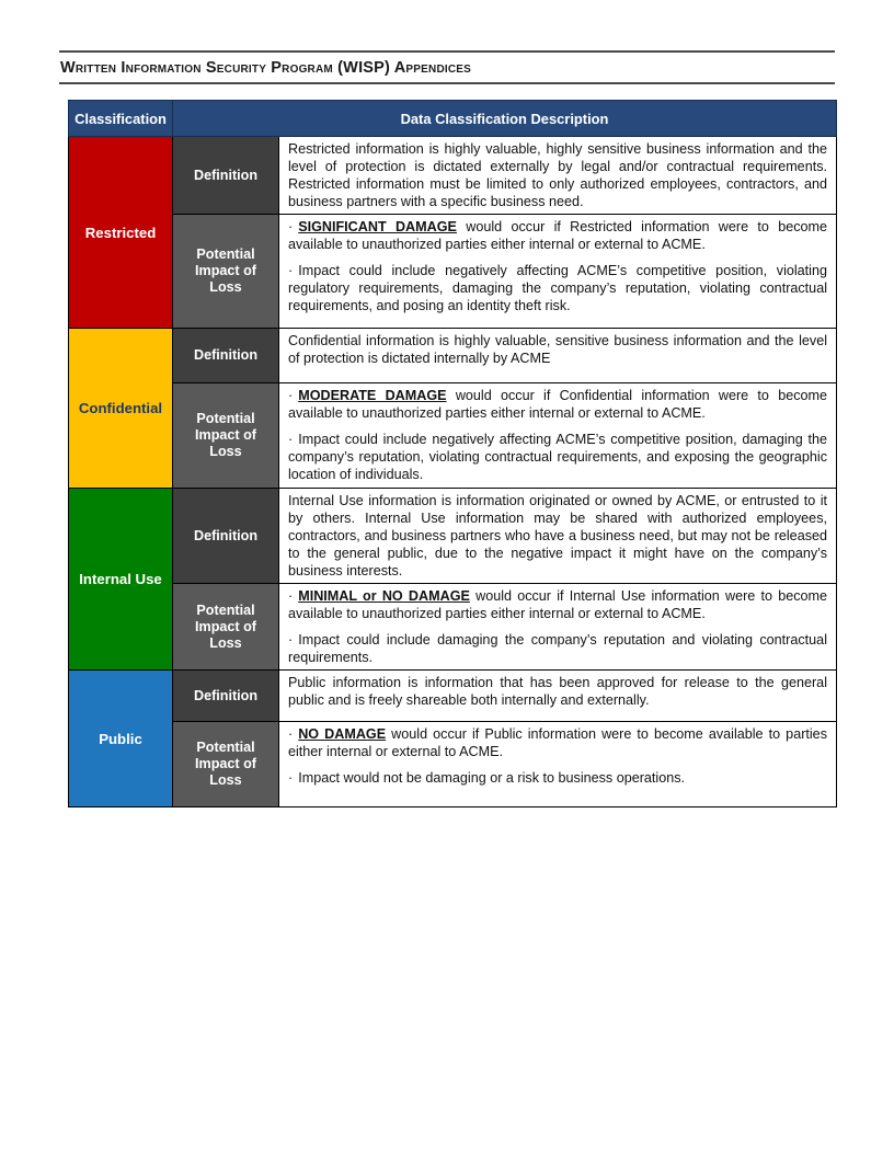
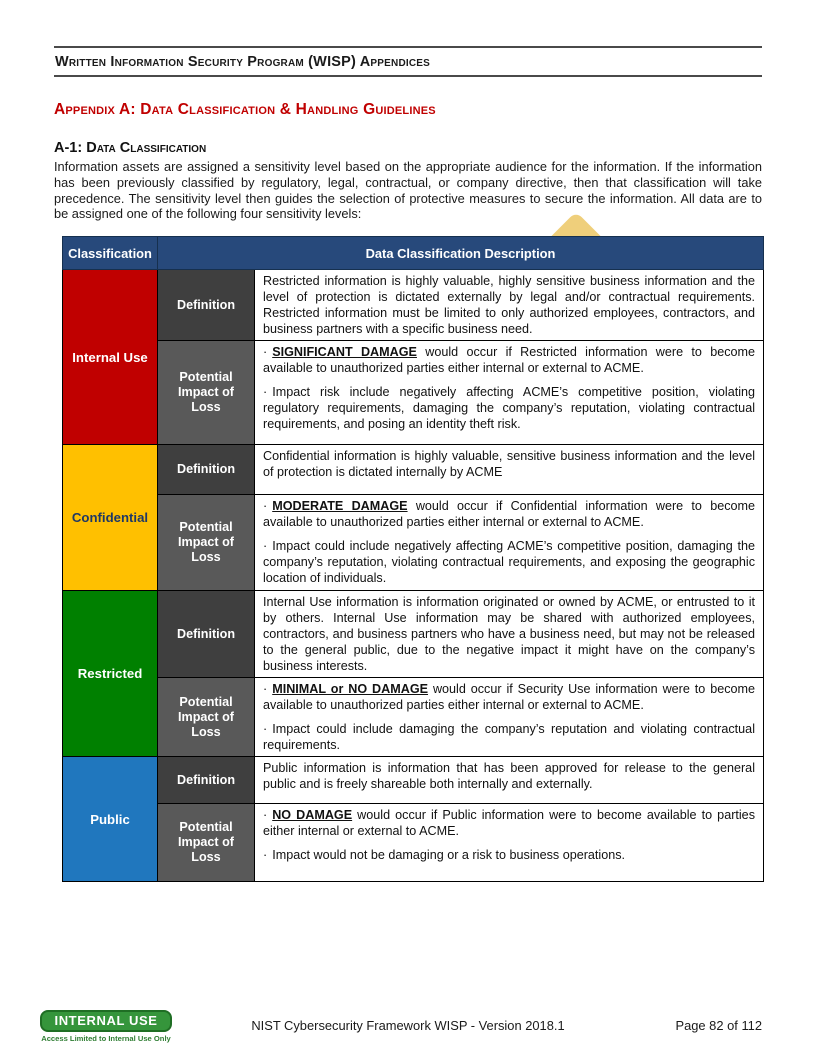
  Written Information Security Program (WISP) Appendices
+ Appendix A: Data Classification & Handling Guidelines
+ A-1: Data Classification
+ Information assets are assigned a sensitivity level based on the appropriate audience for the information. If the information has been previously classified by regulatory, legal, contractual, or company directive, then that classification will take precedence. The sensitivity level then guides the selection of protective measures to secure the information. All data are to be assigned one of the following four sensitivity levels:
  Classification	Data Classification Description
- Restricted	Definition	Restricted information is highly valuable, highly sensitive business information and the level of protection is dictated externally by legal and/or contractual requirements. Restricted information must be limited to only authorized employees, contractors, and business partners with a specific business need.
+ Internal Use	Definition	Restricted information is highly valuable, highly sensitive business information and the level of protection is dictated externally by legal and/or contractual requirements. Restricted information must be limited to only authorized employees, contractors, and business partners with a specific business need.
- Potential Impact of Loss	· SIGNIFICANT DAMAGE would occur if Restricted information were to become available to unauthorized parties either internal or external to ACME. · Impact could include negatively affecting ACME’s competitive position, violating regulatory requirements, damaging the company’s reputation, violating contractual requirements, and posing an identity theft risk.
+ Potential Impact of Loss	· SIGNIFICANT DAMAGE would occur if Restricted information were to become available to unauthorized parties either internal or external to ACME. · Impact risk include negatively affecting ACME’s competitive position, violating regulatory requirements, damaging the company’s reputation, violating contractual requirements, and posing an identity theft risk.
  Confidential	Definition	Confidential information is highly valuable, sensitive business information and the level of protection is dictated internally by ACME
  Potential Impact of Loss	· MODERATE DAMAGE would occur if Confidential information were to become available to unauthorized parties either internal or external to ACME. · Impact could include negatively affecting ACME’s competitive position, damaging the company’s reputation, violating contractual requirements, and exposing the geographic location of individuals.
- Internal Use	Definition	Internal Use information is information originated or owned by ACME, or entrusted to it by others. Internal Use information may be shared with authorized employees, contractors, and business partners who have a business need, but may not be released to the general public, due to the negative impact it might have on the company’s business interests.
+ Restricted	Definition	Internal Use information is information originated or owned by ACME, or entrusted to it by others. Internal Use information may be shared with authorized employees, contractors, and business partners who have a business need, but may not be released to the general public, due to the negative impact it might have on the company’s business interests.
- Potential Impact of Loss	· MINIMAL or NO DAMAGE would occur if Internal Use information were to become available to unauthorized parties either internal or external to ACME. · Impact could include damaging the company’s reputation and violating contractual requirements.
+ Potential Impact of Loss	· MINIMAL or NO DAMAGE would occur if Security Use information were to become available to unauthorized parties either internal or external to ACME. · Impact could include damaging the company’s reputation and violating contractual requirements.
  Public	Definition	Public information is information that has been approved for release to the general public and is freely shareable both internally and externally.
  Potential Impact of Loss	· NO DAMAGE would occur if Public information were to become available to parties either internal or external to ACME. · Impact would not be damaging or a risk to business operations.
+ INTERNAL USE
+ Access Limited to Internal Use Only
+ NIST Cybersecurity Framework WISP - Version 2018.1
+ Page 82 of 112
